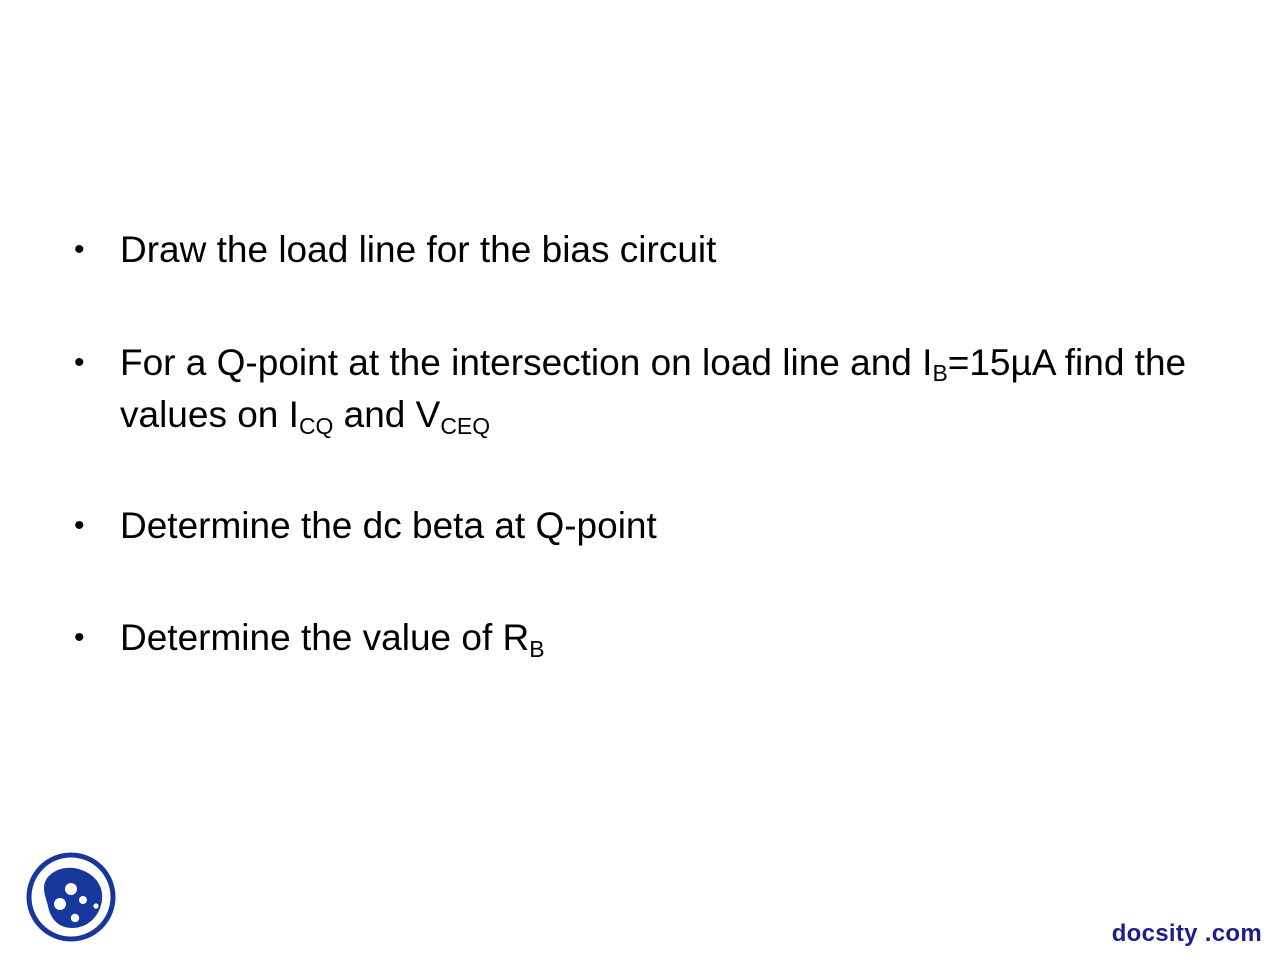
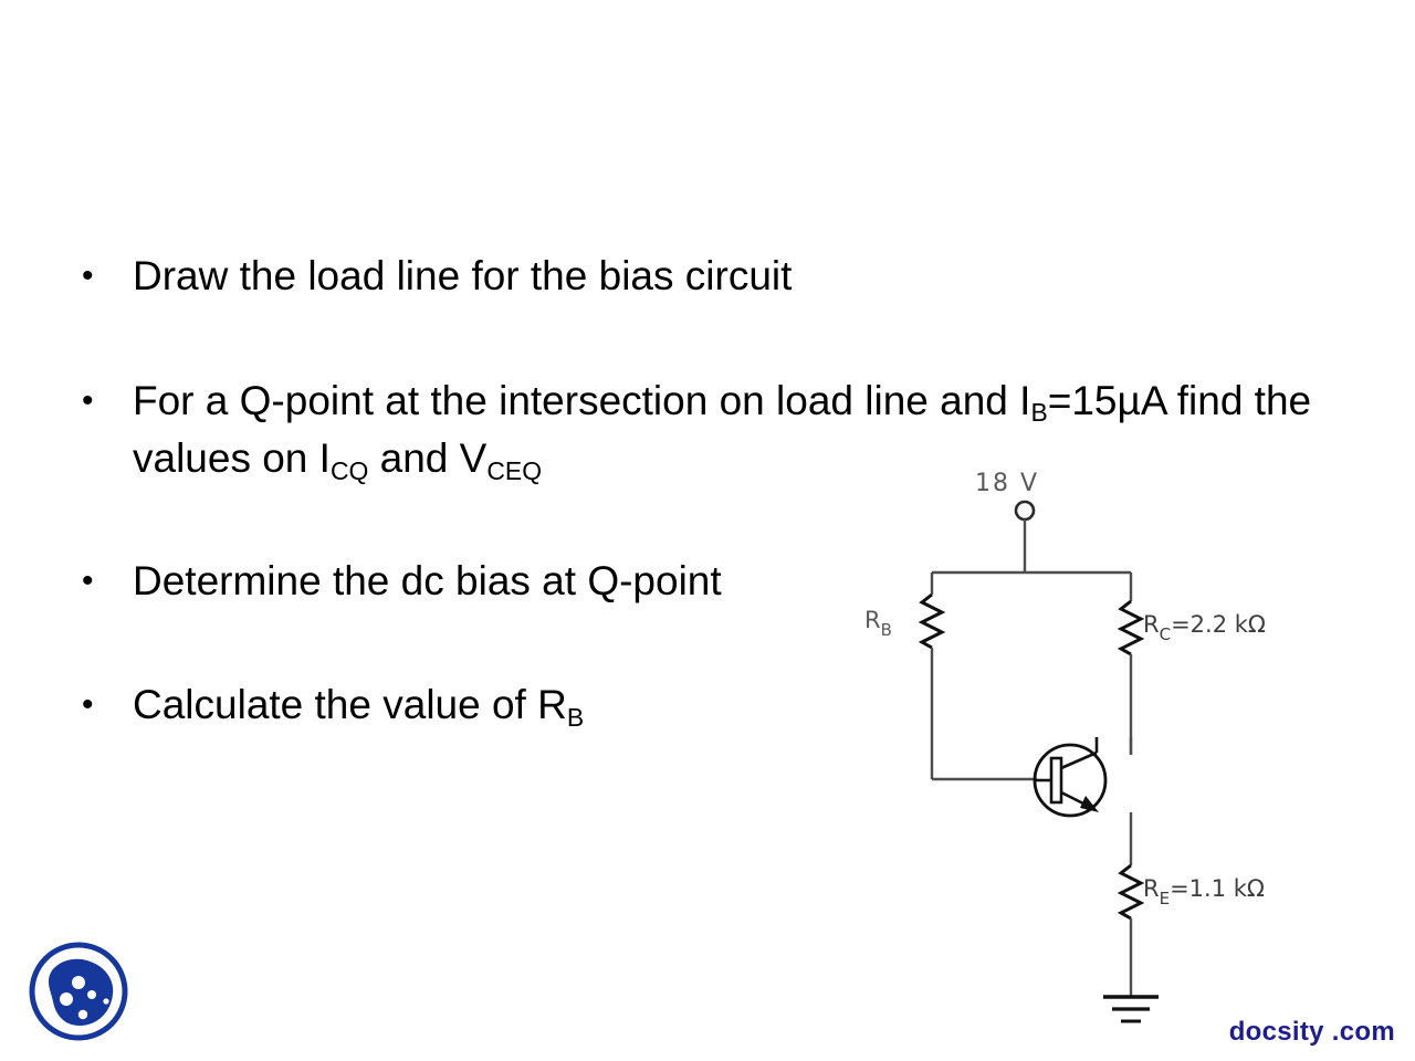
  •
  Draw the load line for the bias circuit
  •
  For a Q-point at the intersection on load line and IB=15µA find the values on ICQ and VCEQ
  •
- Determine the dc beta at Q-point
+ Determine the dc bias at Q-point
  •
- Determine the value of RB
+ Calculate the value of RB
+ 18 V
+ RB
+ RC =2.2 kΩ
+ RE =1.1 kΩ
  docsity .com
